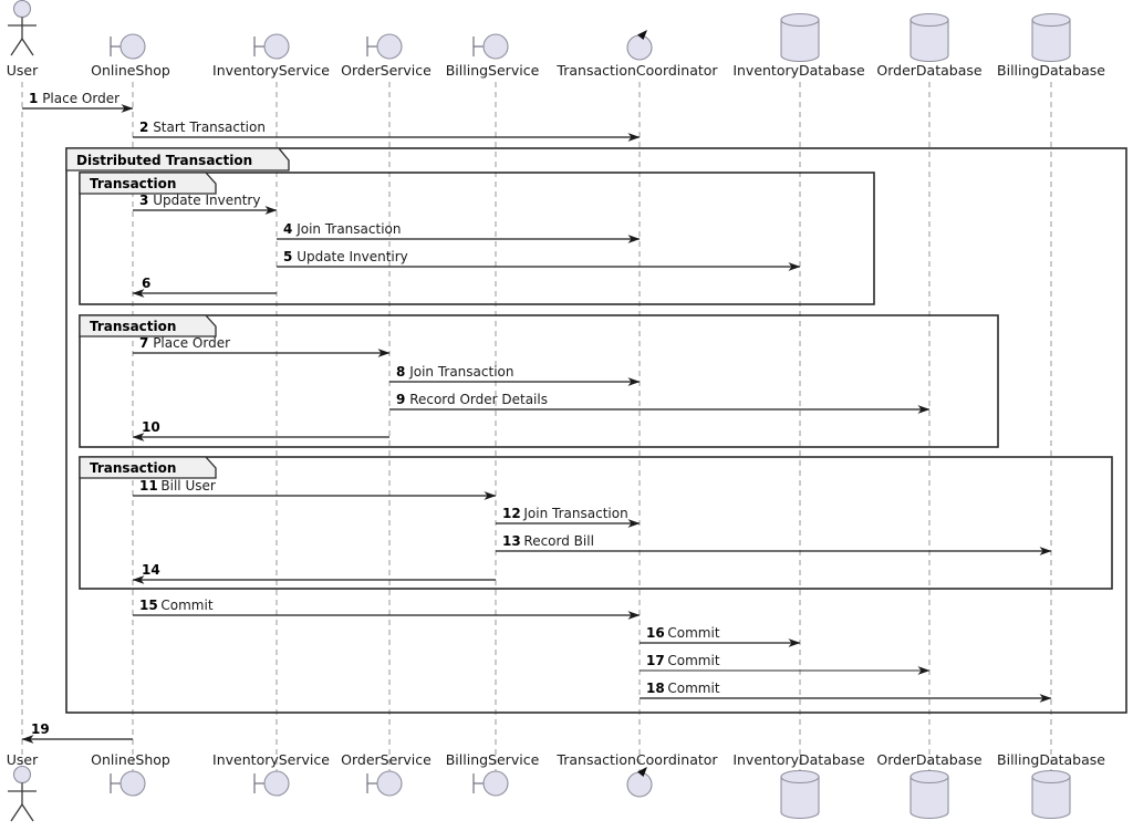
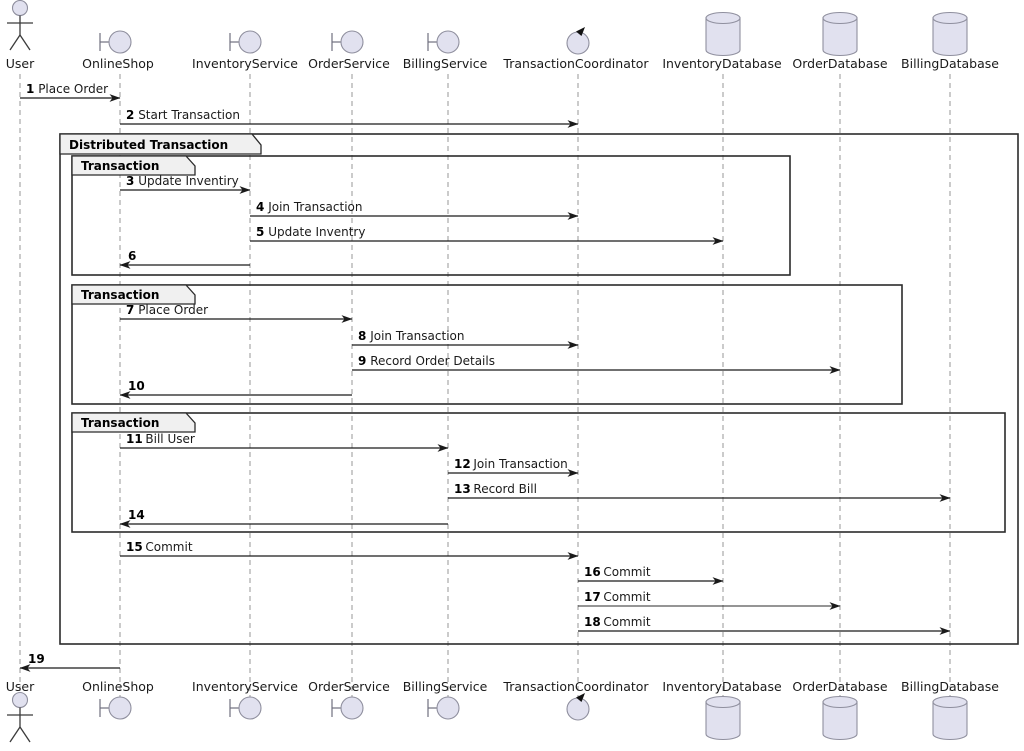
  Distributed Transaction
  Transaction
  Transaction
  Transaction
  1
  Place Order
  2
  Start Transaction
  3
- Update Inventry
+ Update Inventiry
  4
  Join Transaction
  5
- Update Inventiry
+ Update Inventry
  6
  7
  Place Order
  8
  Join Transaction
  9
  Record Order Details
  10
  11
  Bill User
  12
  Join Transaction
  13
  Record Bill
  14
  15
  Commit
  16
  Commit
  17
  Commit
  18
  Commit
  19
  User
  OnlineShop
  InventoryService
  OrderService
  BillingService
  TransactionCoordinator
  InventoryDatabase
  OrderDatabase
  BillingDatabase
  User
  OnlineShop
  InventoryService
  OrderService
  BillingService
  TransactionCoordinator
  InventoryDatabase
  OrderDatabase
  BillingDatabase
